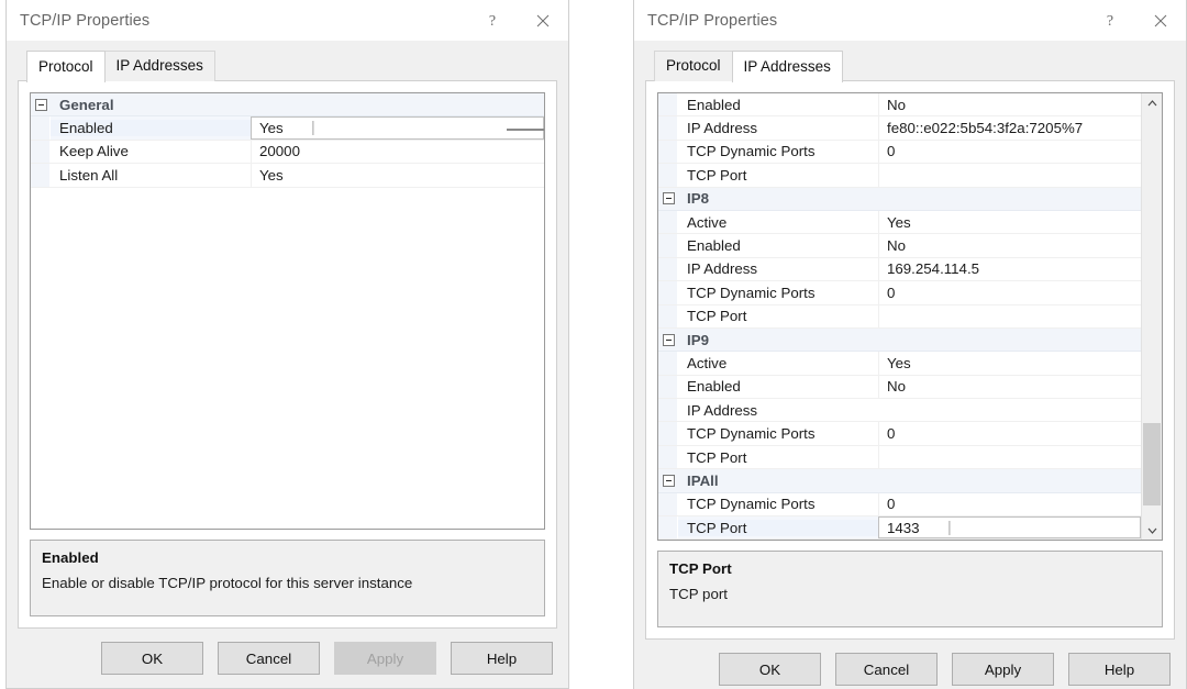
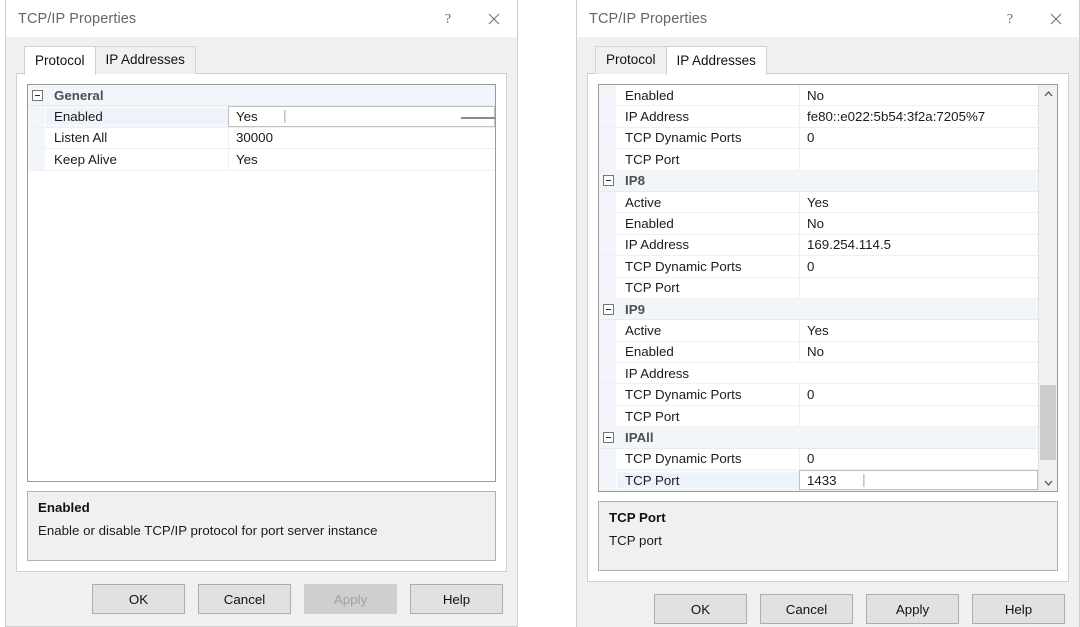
  TCP/IP Properties
  ?
  Protocol
  IP Addresses
  General
  Enabled
  Yes
- Keep Alive
+ Listen All
- 20000
+ 30000
- Listen All
+ Keep Alive
  Yes
  Enabled
- Enable or disable TCP/IP protocol for this server instance
+ Enable or disable TCP/IP protocol for port server instance
  OK
  Cancel
  Apply
  Help
  TCP/IP Properties
  ?
  Protocol
  IP Addresses
  Enabled
  No
  IP Address
  fe80::e022:5b54:3f2a:7205%7
  TCP Dynamic Ports
  0
  TCP Port
  IP8
  Active
  Yes
  Enabled
  No
  IP Address
  169.254.114.5
  TCP Dynamic Ports
  0
  TCP Port
  IP9
  Active
  Yes
  Enabled
  No
  IP Address
  TCP Dynamic Ports
  0
  TCP Port
  IPAll
  TCP Dynamic Ports
  0
  TCP Port
  1433
  TCP Port
  TCP port
  OK
  Cancel
  Apply
  Help
